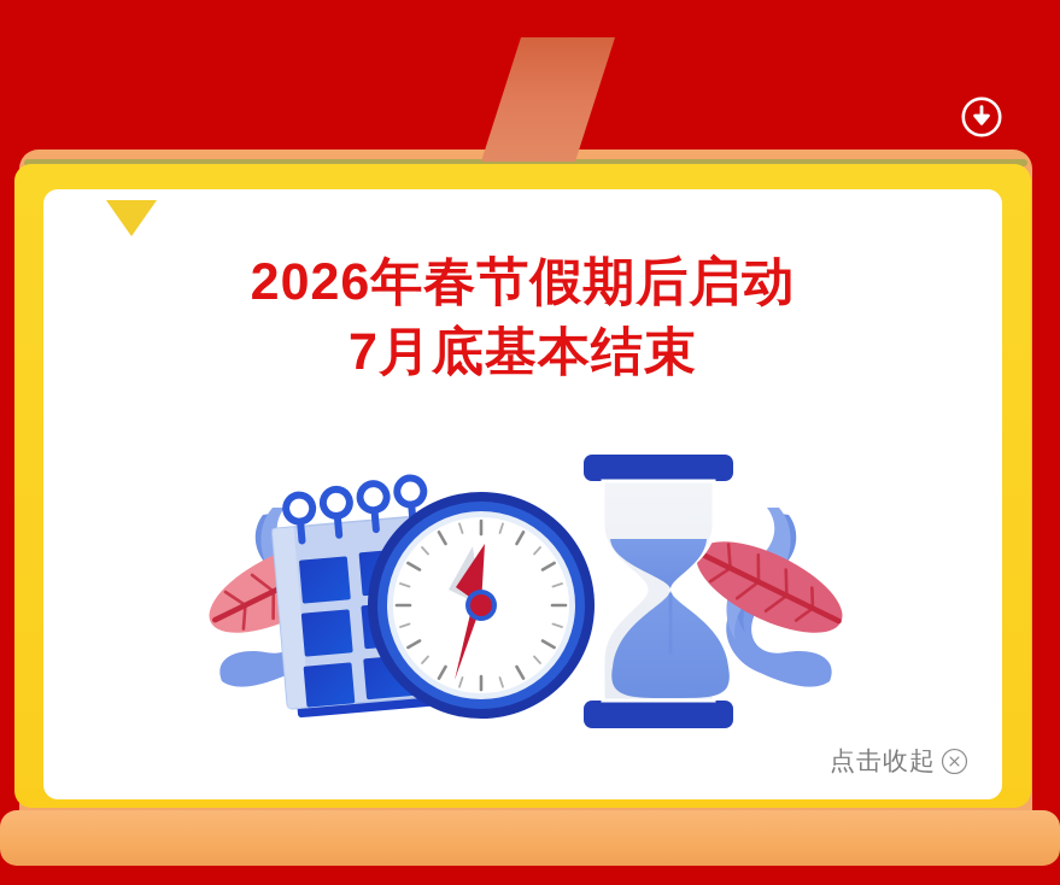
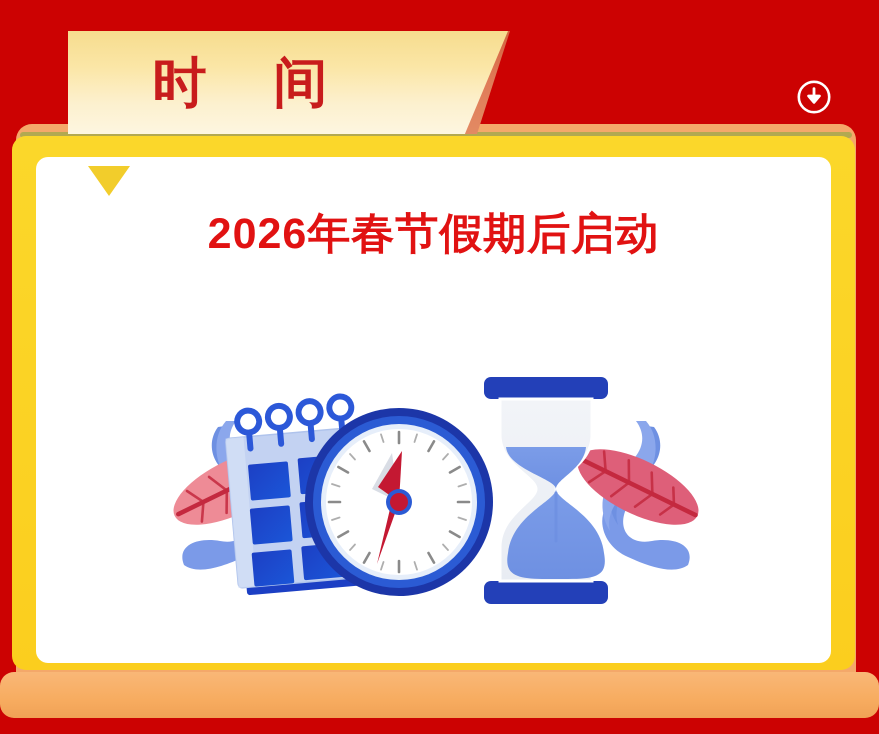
+ 时 间
  2026年春节假期后启动
- 7月底基本结束
- 点击收起
